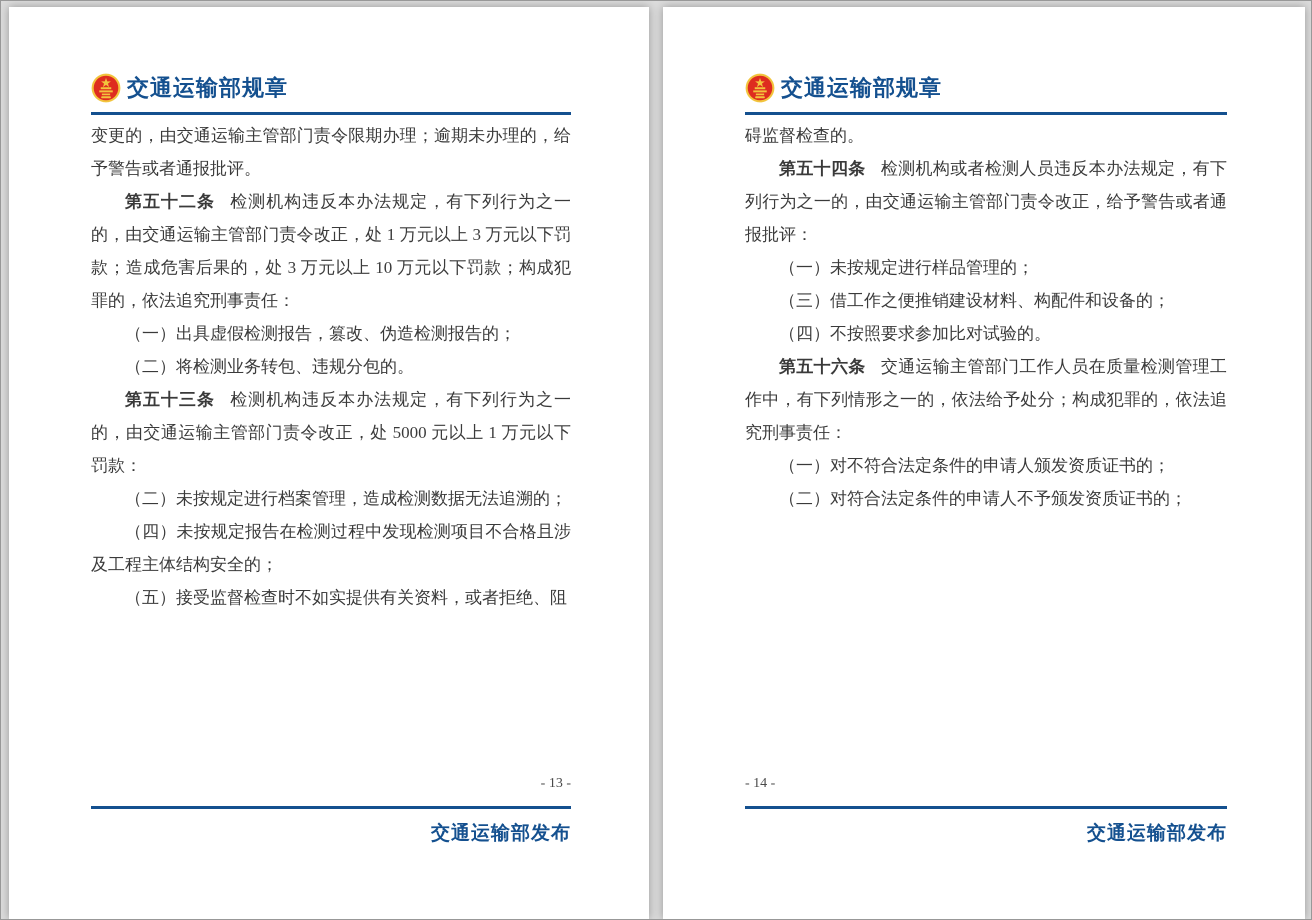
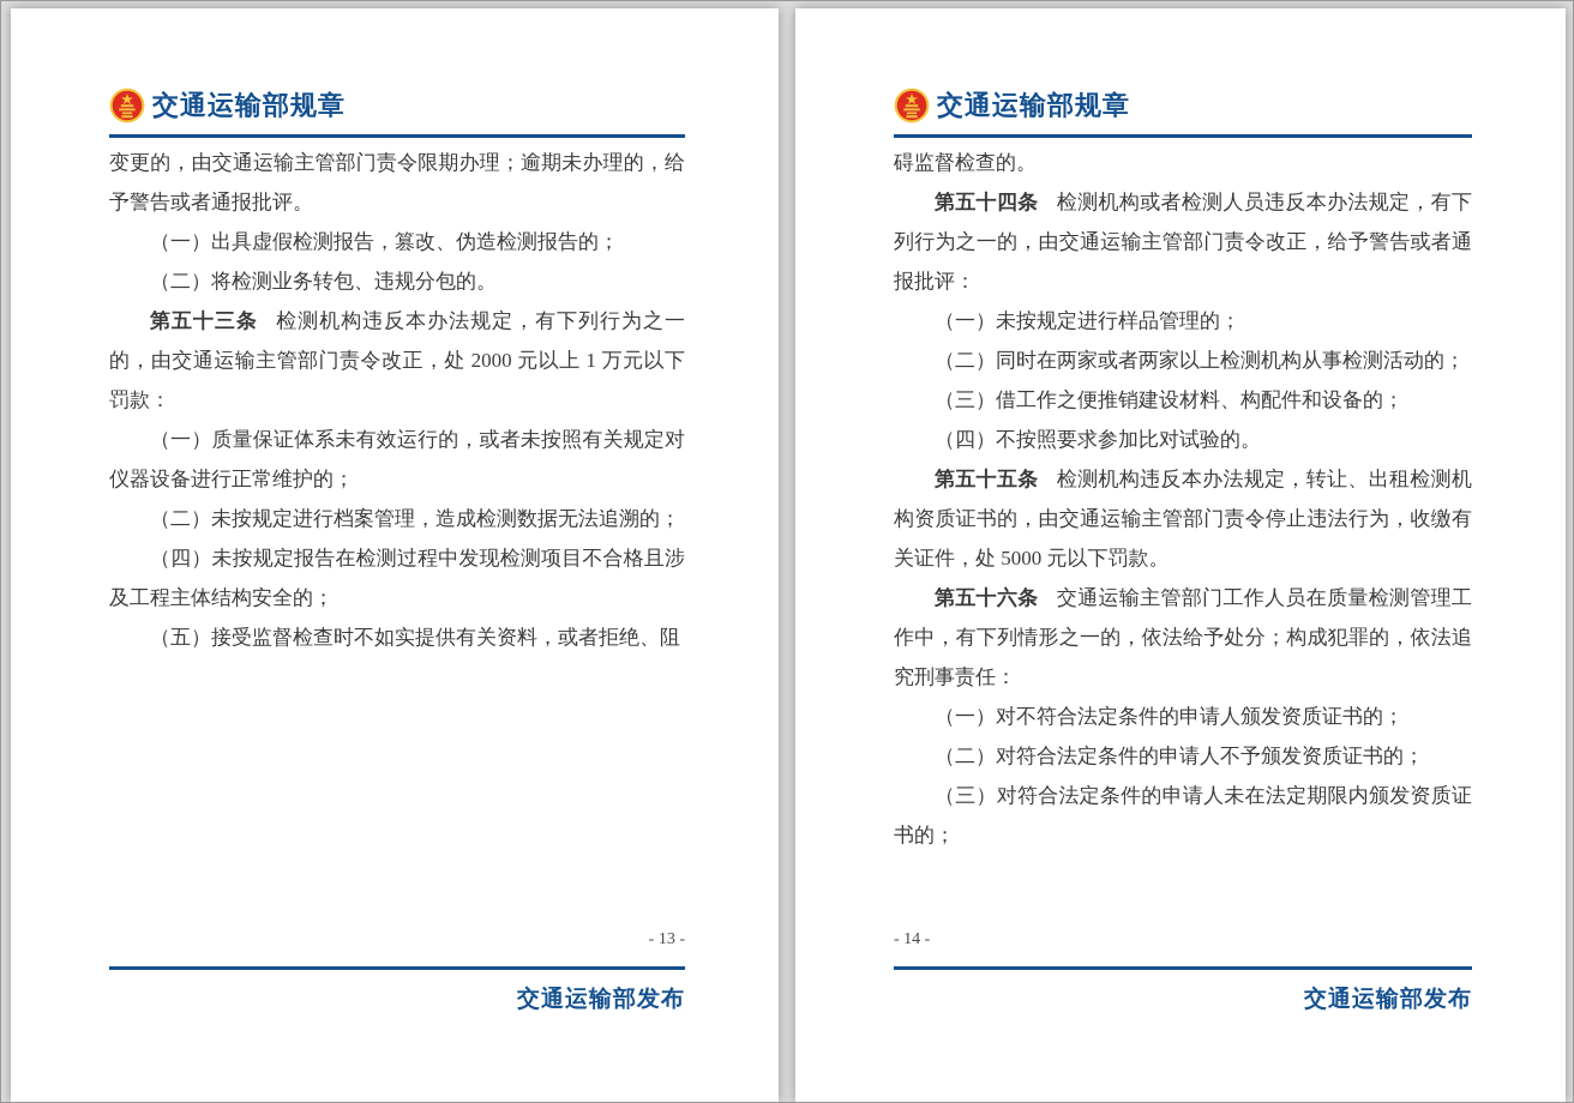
  交通运输部规章
  变更的，由交通运输主管部门责令限期办理；逾期未办理的，给予警告或者通报批评。
- 第五十二条 检测机构违反本办法规定，有下列行为之一的，由交通运输主管部门责令改正，处 1 万元以上 3 万元以下罚款；造成危害后果的，处 3 万元以上 10 万元以下罚款；构成犯罪的，依法追究刑事责任：
  （一）出具虚假检测报告，篡改、伪造检测报告的；
  （二）将检测业务转包、违规分包的。
- 第五十三条 检测机构违反本办法规定，有下列行为之一的，由交通运输主管部门责令改正，处 5000 元以上 1 万元以下罚款：
+ 第五十三条 检测机构违反本办法规定，有下列行为之一的，由交通运输主管部门责令改正，处 2000 元以上 1 万元以下罚款：
+ （一）质量保证体系未有效运行的，或者未按照有关规定对仪器设备进行正常维护的；
  （二）未按规定进行档案管理，造成检测数据无法追溯的；
  （四）未按规定报告在检测过程中发现检测项目不合格且涉及工程主体结构安全的；
  （五）接受监督检查时不如实提供有关资料，或者拒绝、阻
  - 13 -
  交通运输部发布
  交通运输部规章
  碍监督检查的。
  第五十四条 检测机构或者检测人员违反本办法规定，有下列行为之一的，由交通运输主管部门责令改正，给予警告或者通报批评：
  （一）未按规定进行样品管理的；
+ （二）同时在两家或者两家以上检测机构从事检测活动的；
  （三）借工作之便推销建设材料、构配件和设备的；
  （四）不按照要求参加比对试验的。
+ 第五十五条 检测机构违反本办法规定，转让、出租检测机构资质证书的，由交通运输主管部门责令停止违法行为，收缴有关证件，处 5000 元以下罚款。
  第五十六条 交通运输主管部门工作人员在质量检测管理工作中，有下列情形之一的，依法给予处分；构成犯罪的，依法追究刑事责任：
  （一）对不符合法定条件的申请人颁发资质证书的；
  （二）对符合法定条件的申请人不予颁发资质证书的；
+ （三）对符合法定条件的申请人未在法定期限内颁发资质证书的；
  - 14 -
  交通运输部发布
